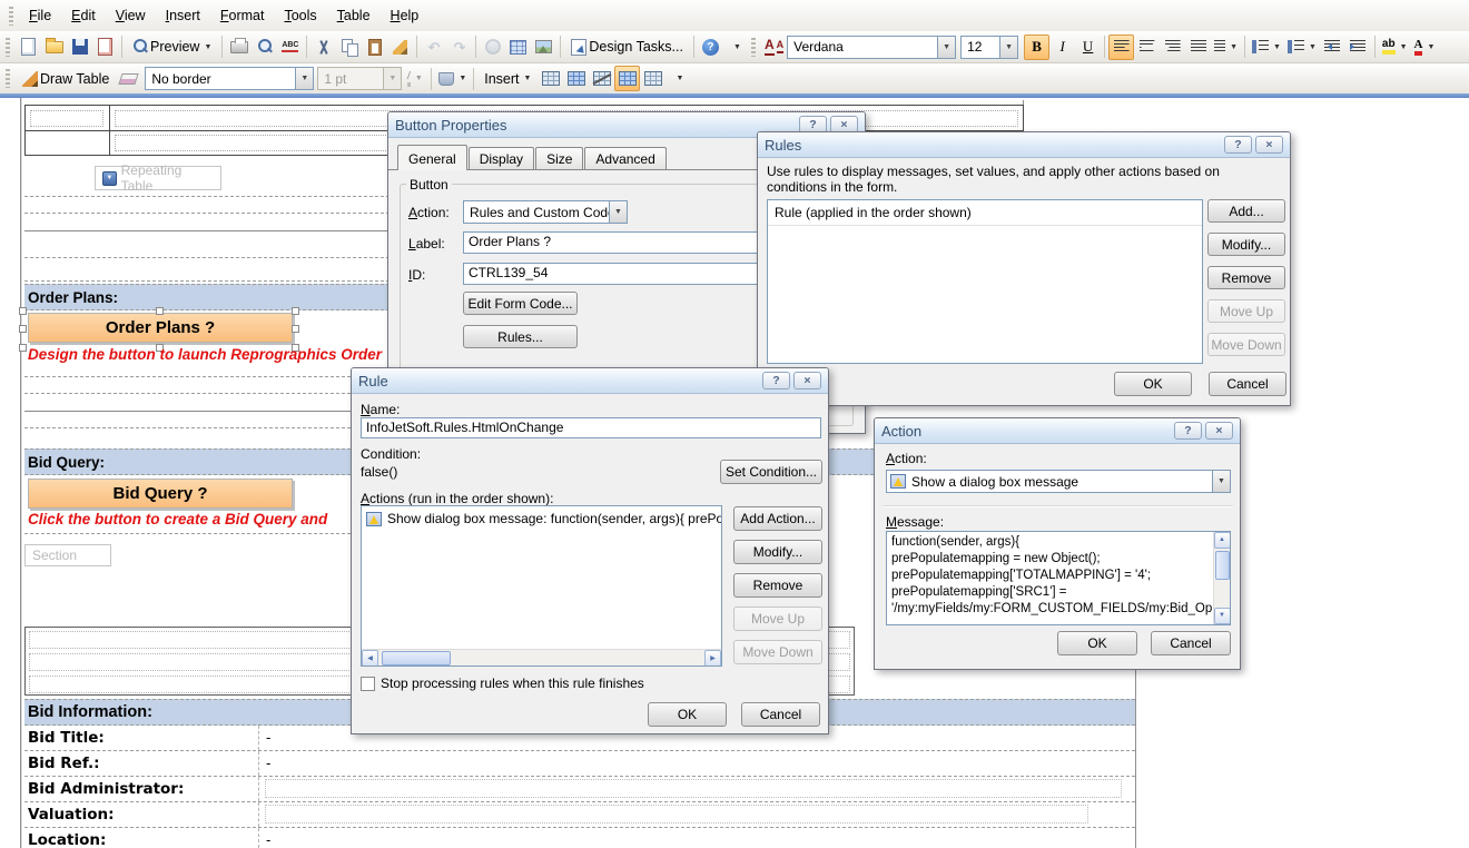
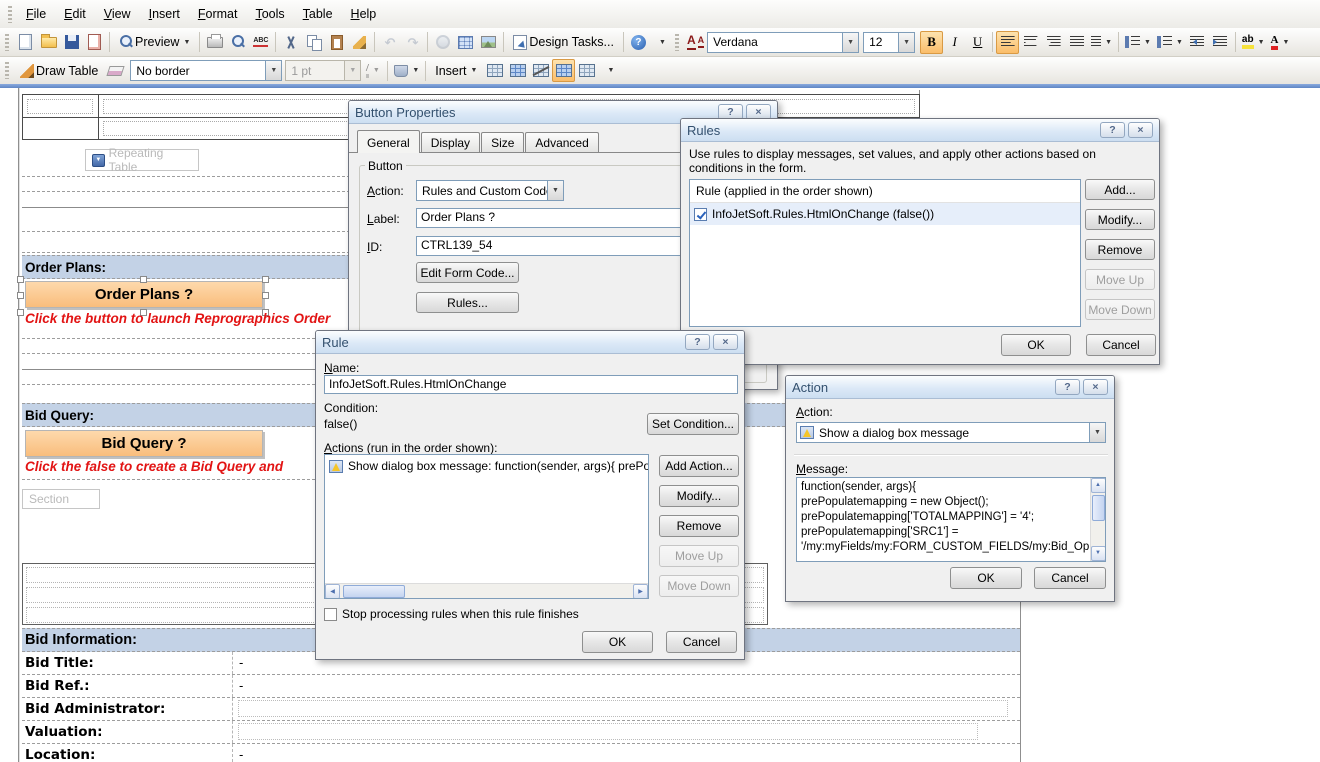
  File
  Edit
  View
  Insert
  Format
  Tools
  Table
  Help
  Preview
  ↶
  ↷
  Design Tasks...
  ?
  A
  A
  Verdana
  12
  B
  I
  U
  ab
  A
  Draw Table
  No border
  1 pt
  /
  Insert
  Repeating Table
  Order Plans:
  Order Plans ?
- Design the button to launch Reprographics Order
+ Click the button to launch Reprographics Order
  Bid Query:
  Bid Query ?
- Click the button to create a Bid Query and
+ Click the false to create a Bid Query and
  Section
  Bid Information:
  Bid Title:
  -
  Bid Ref.:
  -
  Bid Administrator:
  Valuation:
  Location:
  -
  Button Properties
  ?
  ×
  General
  Display
  Size
  Advanced
  Button
  Action:
  Rules and Custom Cod
  Label:
  Order Plans ?
  ID:
  CTRL139_54
  Edit Form Code...
  Rules...
  Rules
  ?
  ×
  Use rules to display messages, set values, and apply other actions based on conditions in the form.
  Rule (applied in the order shown)
+ InfoJetSoft.Rules.HtmlOnChange (false())
  Add...
  Modify...
  Remove
  Move Up
  Move Down
  OK
  Cancel
  Rule
  ?
  ×
  Name:
  InfoJetSoft.Rules.HtmlOnChange
  Condition:
  false()
  Set Condition...
  Actions (run in the order shown):
  Show dialog box message: function(sender, args){ prePo
  Add Action...
  Modify...
  Remove
  Move Up
  Move Down
  Stop processing rules when this rule finishes
  OK
  Cancel
  Action
  ?
  ×
  Action:
  Show a dialog box message
  Message:
  function(sender, args){
  prePopulatemapping = new Object();
  prePopulatemapping['TOTALMAPPING'] = '4';
  prePopulatemapping['SRC1'] =
  '/my:myFields/my:FORM_CUSTOM_FIELDS/my:Bid_Op
  OK
  Cancel
